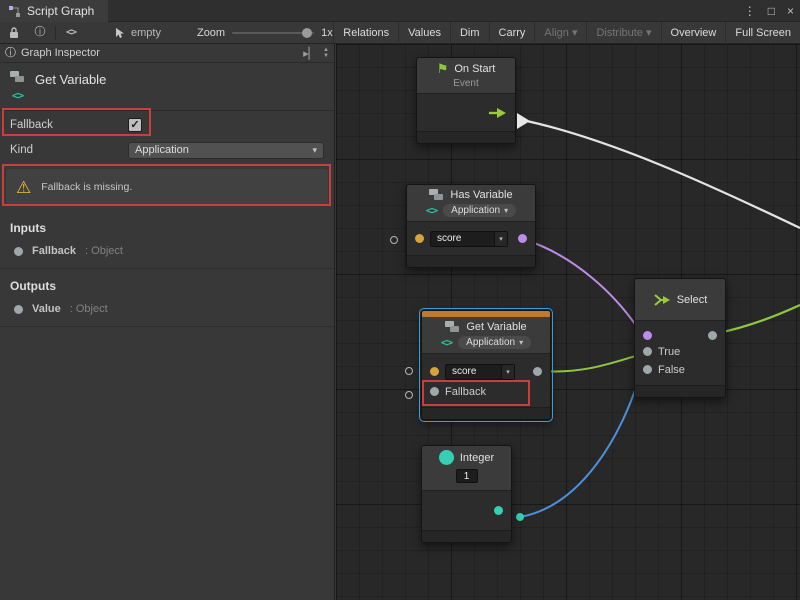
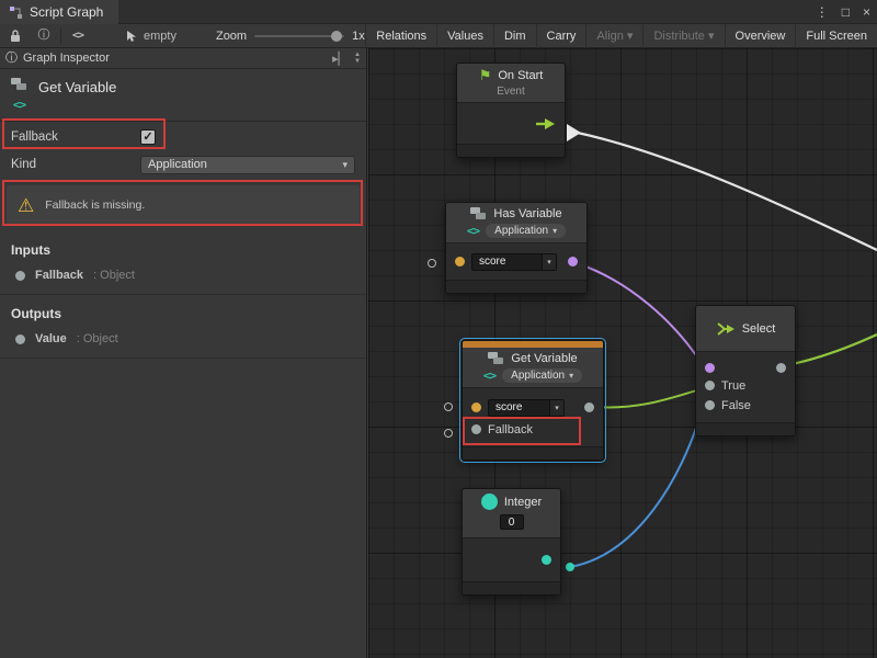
  Script Graph
  ⋮
  □
  ×
  ⓘ
  <>
  empty
  Zoom
  1x
  Relations
  Values
  Dim
  Carry
  Align ▾
  Distribute ▾
  Overview
  Full Screen
  ⓘ
  Graph Inspector
  ▸▏
  <>
  Get Variable
  Fallback
  ✓
  Kind
  Application
  ▾
  ⚠
  Fallback is missing.
  Inputs
  Fallback
  : Object
  Outputs
  Value
  : Object
  ⚑
  On Start
  Event
  Has Variable
  <>
  Application
  ▾
  score
  Get Variable
  <>
  Application
  ▾
  score
  Fallback
  Select
  True
  False
  Integer
- 1
+ 0
